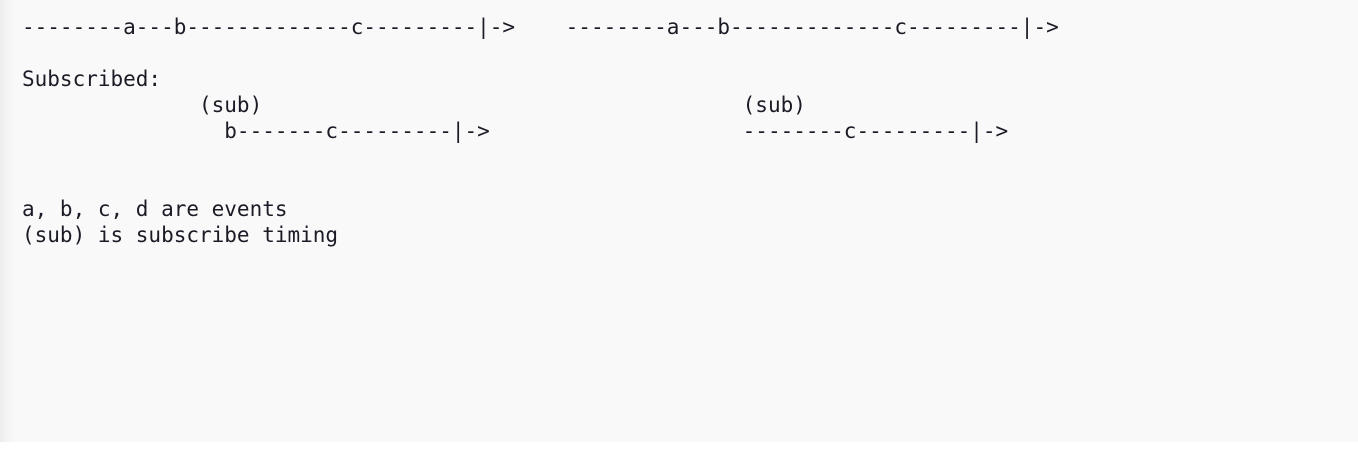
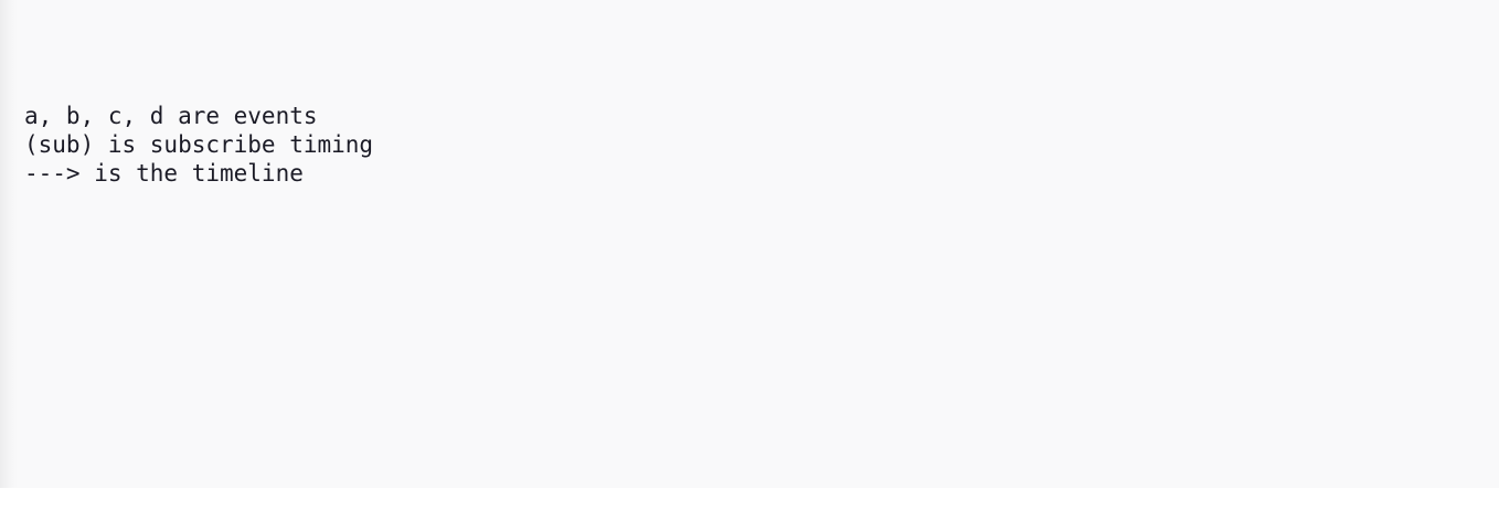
- --------a---b-------------c---------|-> --------a---b-------------c---------|->
- Subscribed:
- (sub) (sub)
- b-------c---------|-> --------c---------|->
  a, b, c, d are events
  (sub) is subscribe timing
+ ---> is the timeline
